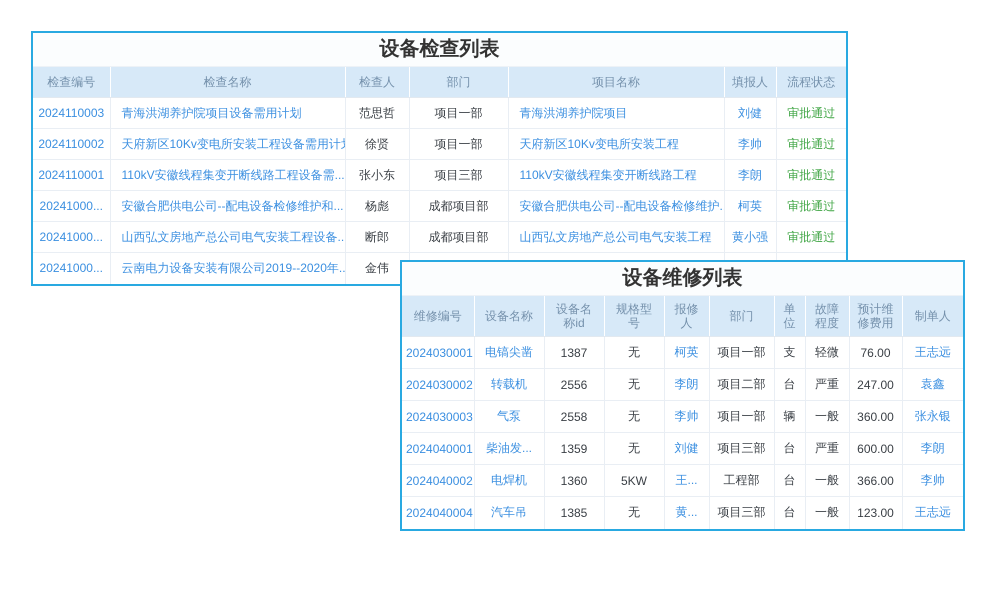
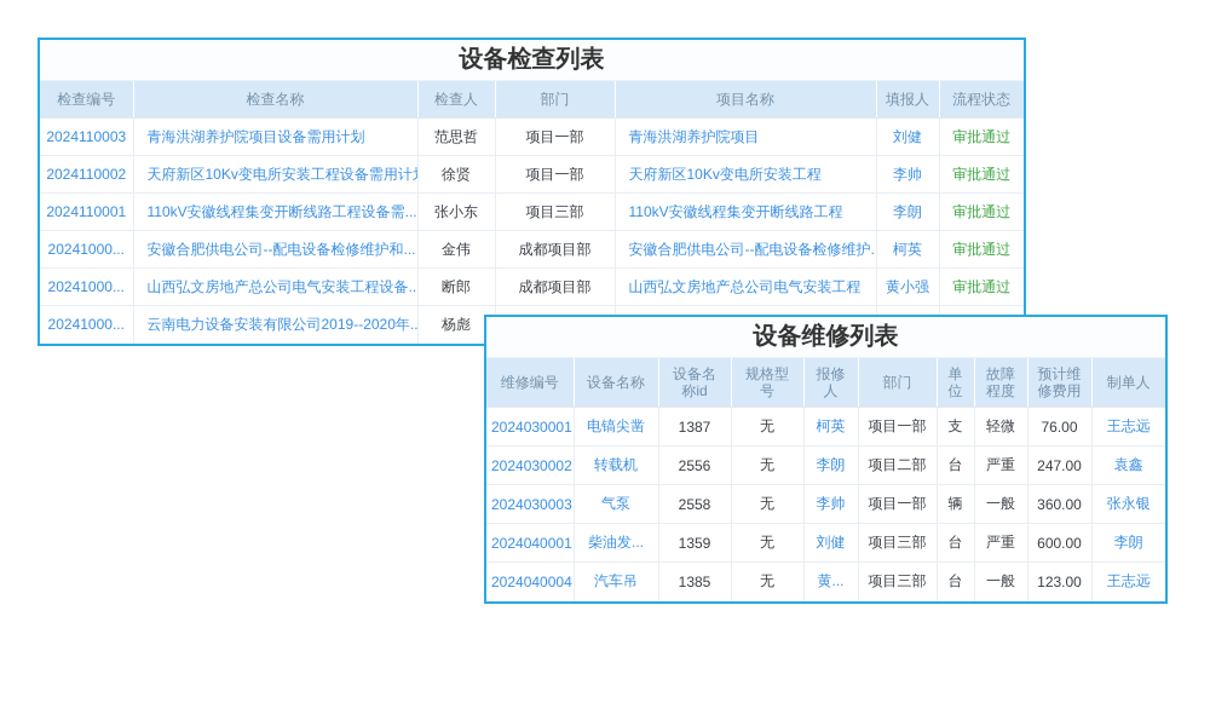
  设备检查列表
  检查编号	检查名称	检查人	部门	项目名称	填报人	流程状态
  2024110003	青海洪湖养护院项目设备需用计划	范思哲	项目一部	青海洪湖养护院项目	刘健	审批通过
  2024110002	天府新区10Kv变电所安装工程设备需用计	徐贤	项目一部	天府新区10Kv变电所安装工程	李帅	审批通过
  2024110001	110kV安徽线程集变开断线路工程设备需...	张小东	项目三部	110kV安徽线程集变开断线路工程	李朗	审批通过
- 20241000...	安徽合肥供电公司--配电设备检修维护和...	杨彪	成都项目部	安徽合肥供电公司--配电设备检修维护.	柯英	审批通过
+ 20241000...	安徽合肥供电公司--配电设备检修维护和...	金伟	成都项目部	安徽合肥供电公司--配电设备检修维护.	柯英	审批通过
  20241000...	山西弘文房地产总公司电气安装工程设备..	断郎	成都项目部	山西弘文房地产总公司电气安装工程	黄小强	审批通过
- 20241000...	云南电力设备安装有限公司2019--2020年..	金伟
+ 20241000...	云南电力设备安装有限公司2019--2020年..	杨彪
  设备维修列表
  维修编号	设备名称	设备名 称id	规格型 号	报修 人	部门	单 位	故障 程度	预计维 修费用	制单人
  2024030001	电镐尖凿	1387	无	柯英	项目一部	支	轻微	76.00	王志远
  2024030002	转载机	2556	无	李朗	项目二部	台	严重	247.00	袁鑫
  2024030003	气泵	2558	无	李帅	项目一部	辆	一般	360.00	张永银
  2024040001	柴油发...	1359	无	刘健	项目三部	台	严重	600.00	李朗
- 2024040002	电焊机	1360	5KW	王...	工程部	台	一般	366.00	李帅
  2024040004	汽车吊	1385	无	黄...	项目三部	台	一般	123.00	王志远
